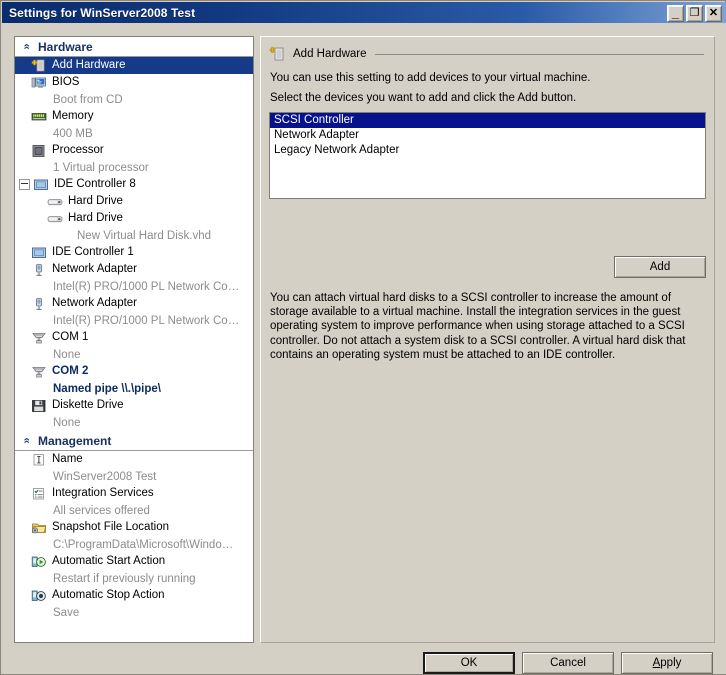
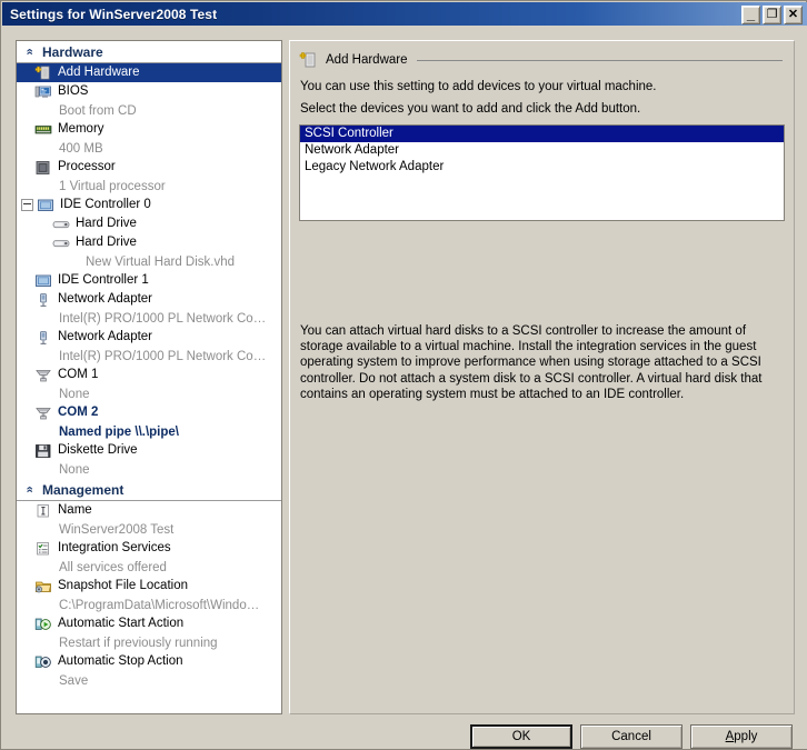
  Settings for WinServer2008 Test
  _
  ❐
  ✕
  Hardware
  Add Hardware
  BIOS
  Boot from CD
  Memory
  400 MB
  Processor
  1 Virtual processor
- IDE Controller 8
+ IDE Controller 0
  Hard Drive
  Hard Drive
  New Virtual Hard Disk.vhd
  IDE Controller 1
  Network Adapter
  Intel(R) PRO/1000 PL Network Co…
  Network Adapter
  Intel(R) PRO/1000 PL Network Co…
  COM 1
  None
  COM 2
  Named pipe \\.\pipe\
  Diskette Drive
  None
  Management
  Name
  WinServer2008 Test
  Integration Services
  All services offered
  Snapshot File Location
  C:\ProgramData\Microsoft\Windo…
  Automatic Start Action
  Restart if previously running
  Automatic Stop Action
  Save
  Add Hardware
  You can use this setting to add devices to your virtual machine.
  Select the devices you want to add and click the Add button.
  SCSI Controller
  Network Adapter
  Legacy Network Adapter
- Add
  You can attach virtual hard disks to a SCSI controller to increase the amount of storage available to a virtual machine. Install the integration services in the guest operating system to improve performance when using storage attached to a SCSI controller. Do not attach a system disk to a SCSI controller. A virtual hard disk that contains an operating system must be attached to an IDE controller.
  OK
  Cancel
  A
  pply
